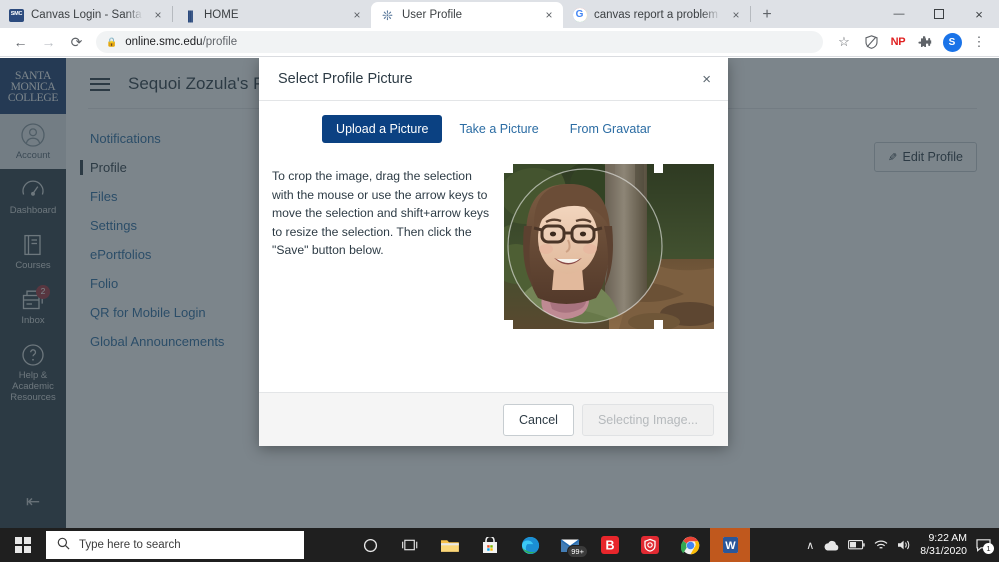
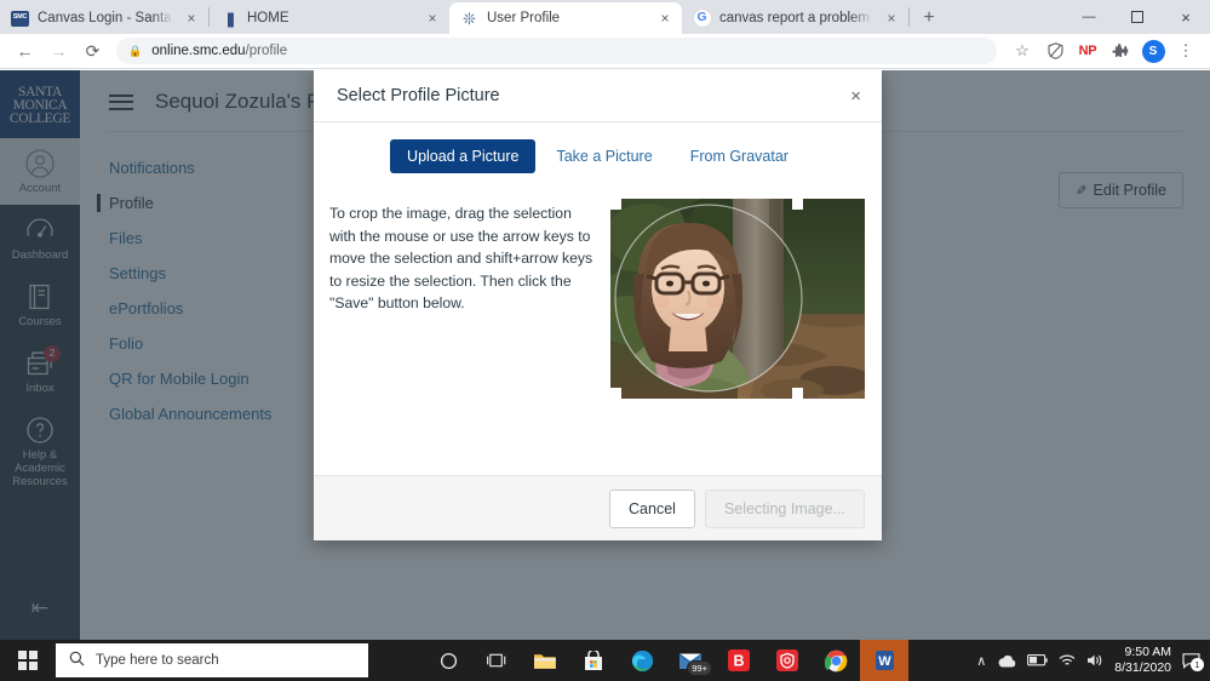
  ×
  |||
  HOME
  ×
  ❊
  User Profile
  ×
  canvas report a problem
  ×
  +
  —
  ×
  ←
  →
  ⟳
  🔒
  online.smc.edu/profile
  ☆
  NP
  S
  ⋮
  SANTA
  MONICA
  COLLEGE
  Account
  Dashboard
  Courses
  2
  Inbox
  Help & Academic Resources
  ⇤
  Notifications
  Profile
  Files
  Settings
  ePortfolios
  Folio
  QR for Mobile Login
  Global Announcements
  Edit Profile
  Select Profile Picture
  ×
  Upload a Picture
  Take a Picture
  From Gravatar
  To crop the image, drag the selection with the mouse or use the arrow keys to move the selection and shift+arrow keys to resize the selection. Then click the "Save" button below.
  Cancel
  Selecting Image...
  Type here to search
  99+
  B
  W
  ∧
- 9:22 AM
+ 9:50 AM
  8/31/2020
  1
